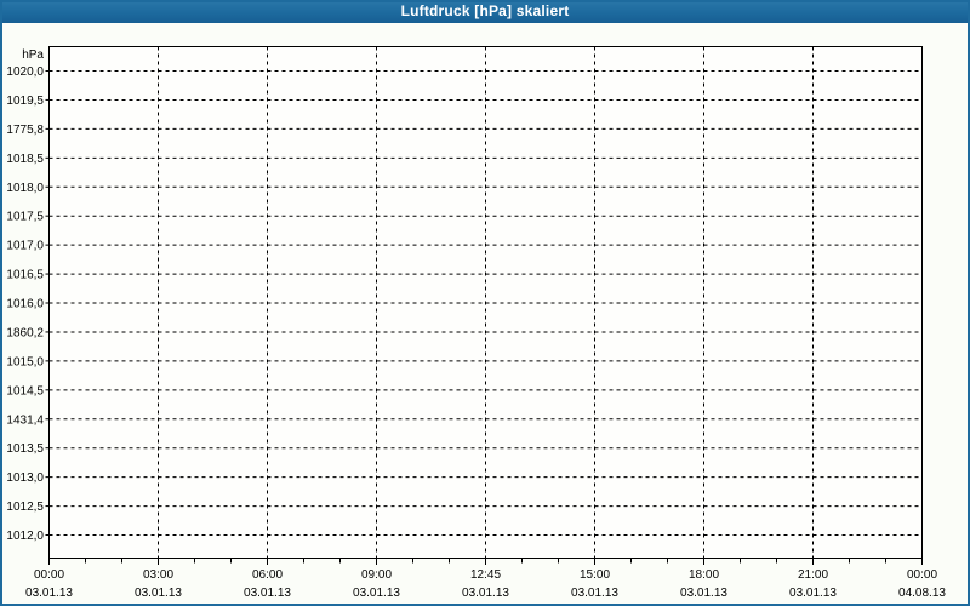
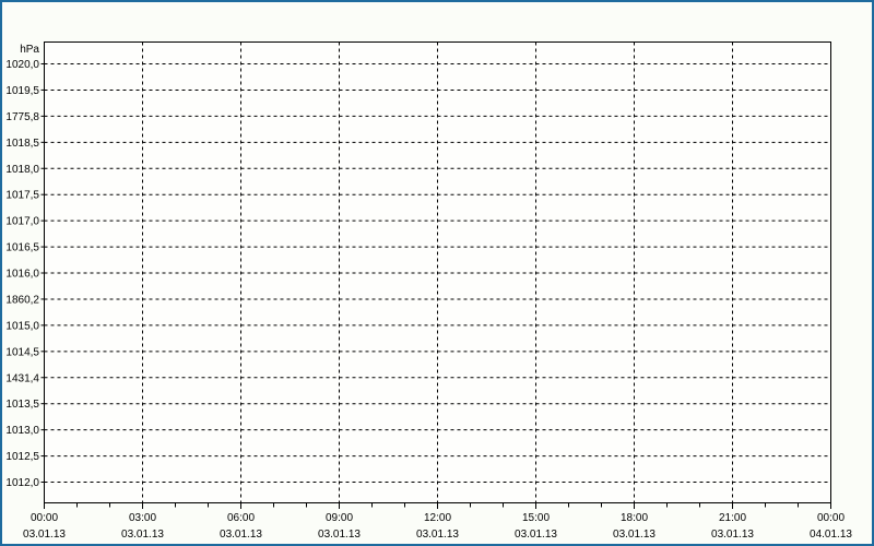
- Luftdruck [hPa] skaliert
  1020,0
  1019,5
  1775,8
  1018,5
  1018,0
  1017,5
  1017,0
  1016,5
  1016,0
  1860,2
  1015,0
  1014,5
  1431,4
  1013,5
  1013,0
  1012,5
  1012,0
  00:00
  03.01.13
  03:00
  03.01.13
  06:00
  03.01.13
  09:00
  03.01.13
- 12:45
+ 12:00
  03.01.13
  15:00
  03.01.13
  18:00
  03.01.13
  21:00
  03.01.13
  00:00
- 04.08.13
+ 04.01.13
  hPa
